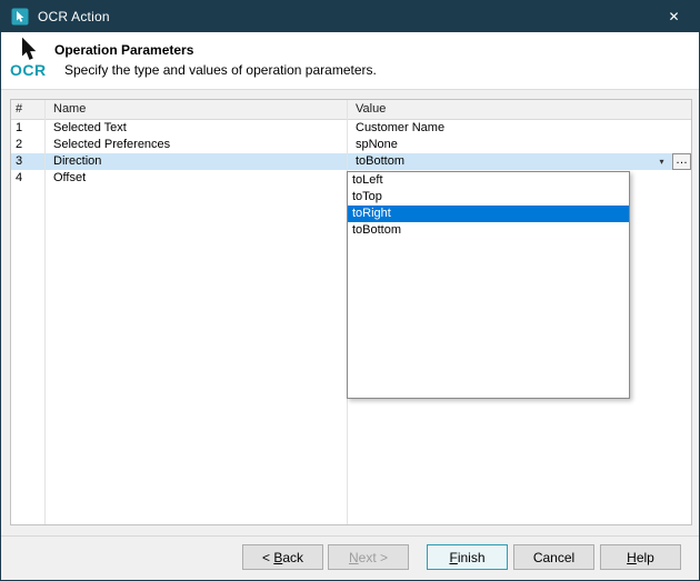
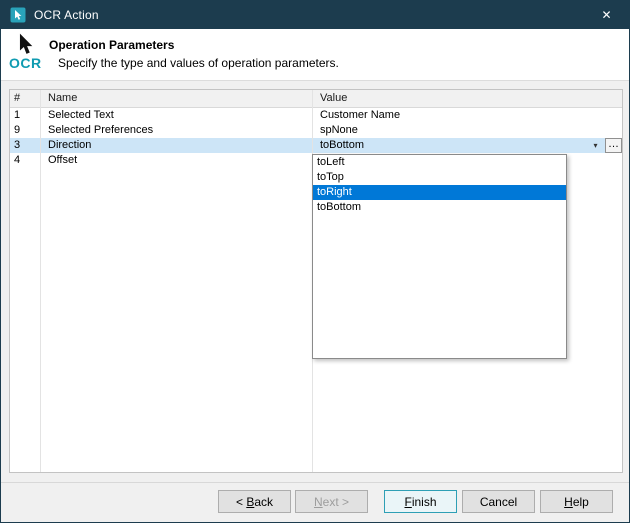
  OCR Action
  ✕
  OCR
  Operation Parameters
  Specify the type and values of operation parameters.
  #
  Name
  Value
  1
  Selected Text
  Customer Name
- 2
+ 9
  Selected Preferences
  spNone
  3
  Direction
  toBottom
  ▾
  …
  4
  Offset
  toLeft
  toTop
  toRight
  toBottom
  < Back
  Next >
  Finish
  Cancel
  Help
